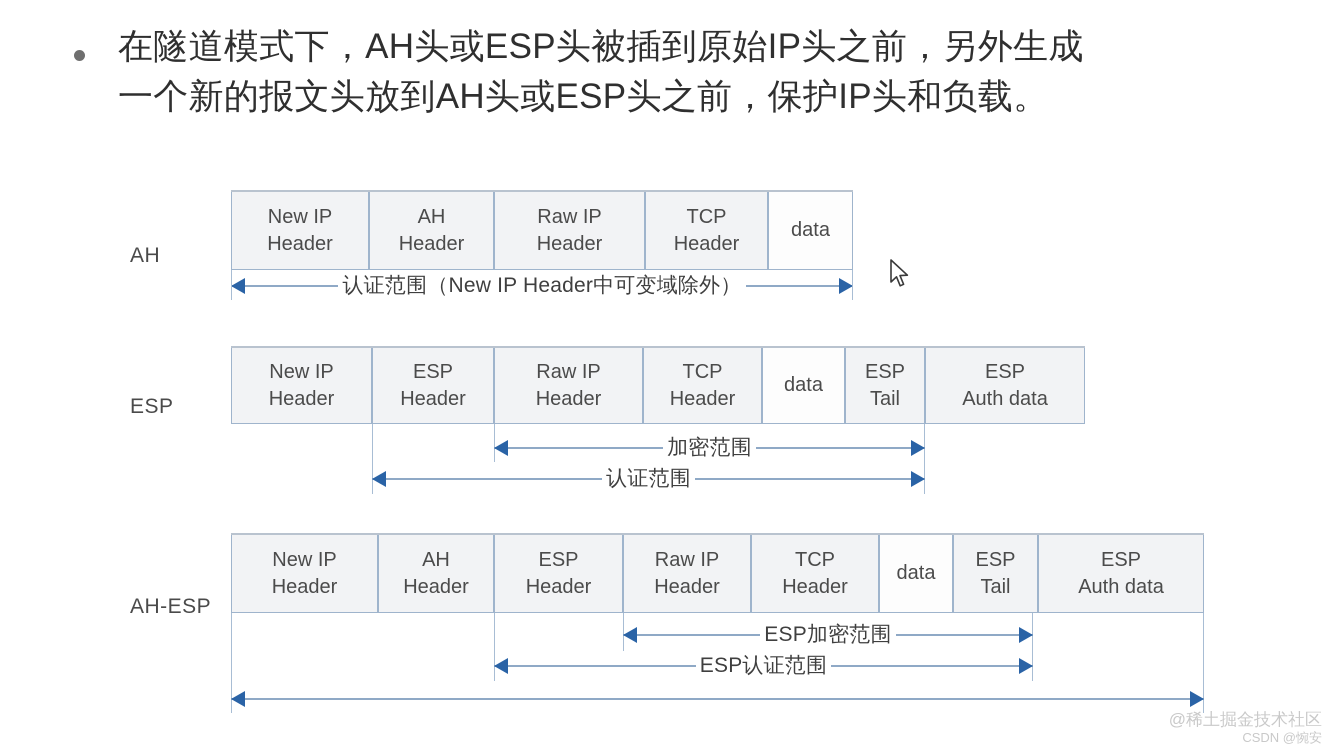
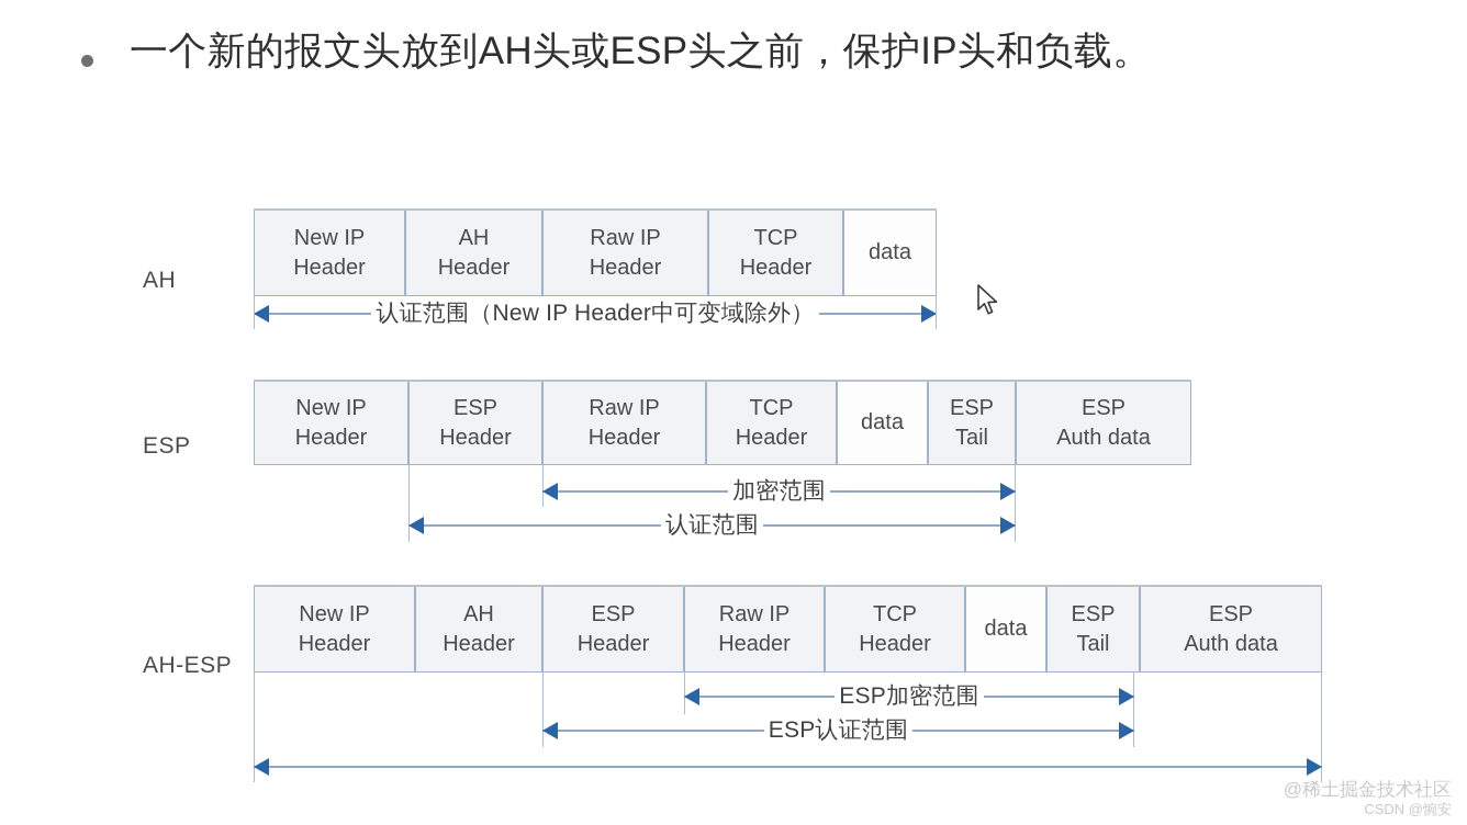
- 在隧道模式下，AH头或ESP头被插到原始IP头之前，另外生成
  一个新的报文头放到AH头或ESP头之前，保护IP头和负载。
  AH
  New IP
  Header
  AH
  Header
  Raw IP
  Header
  TCP
  Header
  data
  认证范围（New IP Header中可变域除外）
  ESP
  New IP
  Header
  ESP
  Header
  Raw IP
  Header
  TCP
  Header
  data
  ESP
  Tail
  ESP
  Auth data
  加密范围
  认证范围
  AH-ESP
  New IP
  Header
  AH
  Header
  ESP
  Header
  Raw IP
  Header
  TCP
  Header
  data
  ESP
  Tail
  ESP
  Auth data
  ESP加密范围
  ESP认证范围
  @稀土掘金技术社区
  CSDN @惋安
